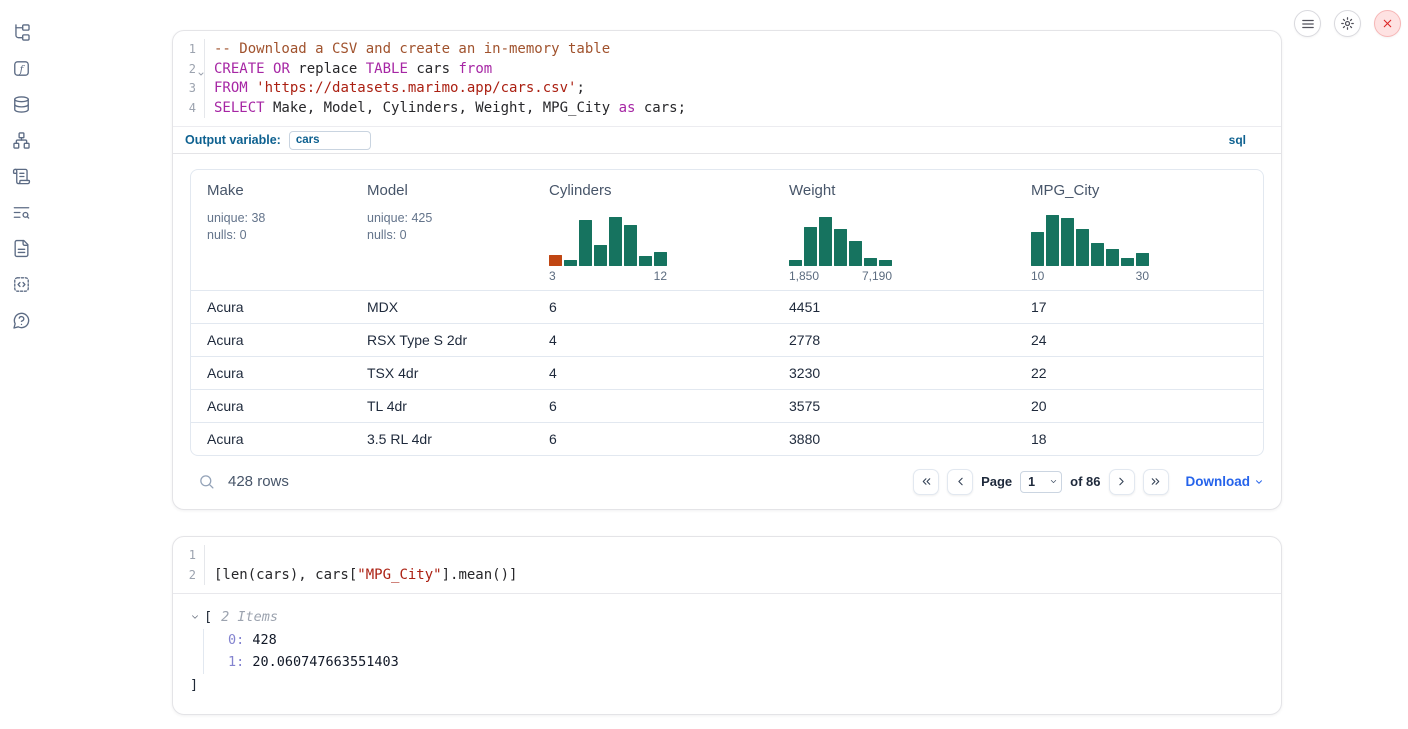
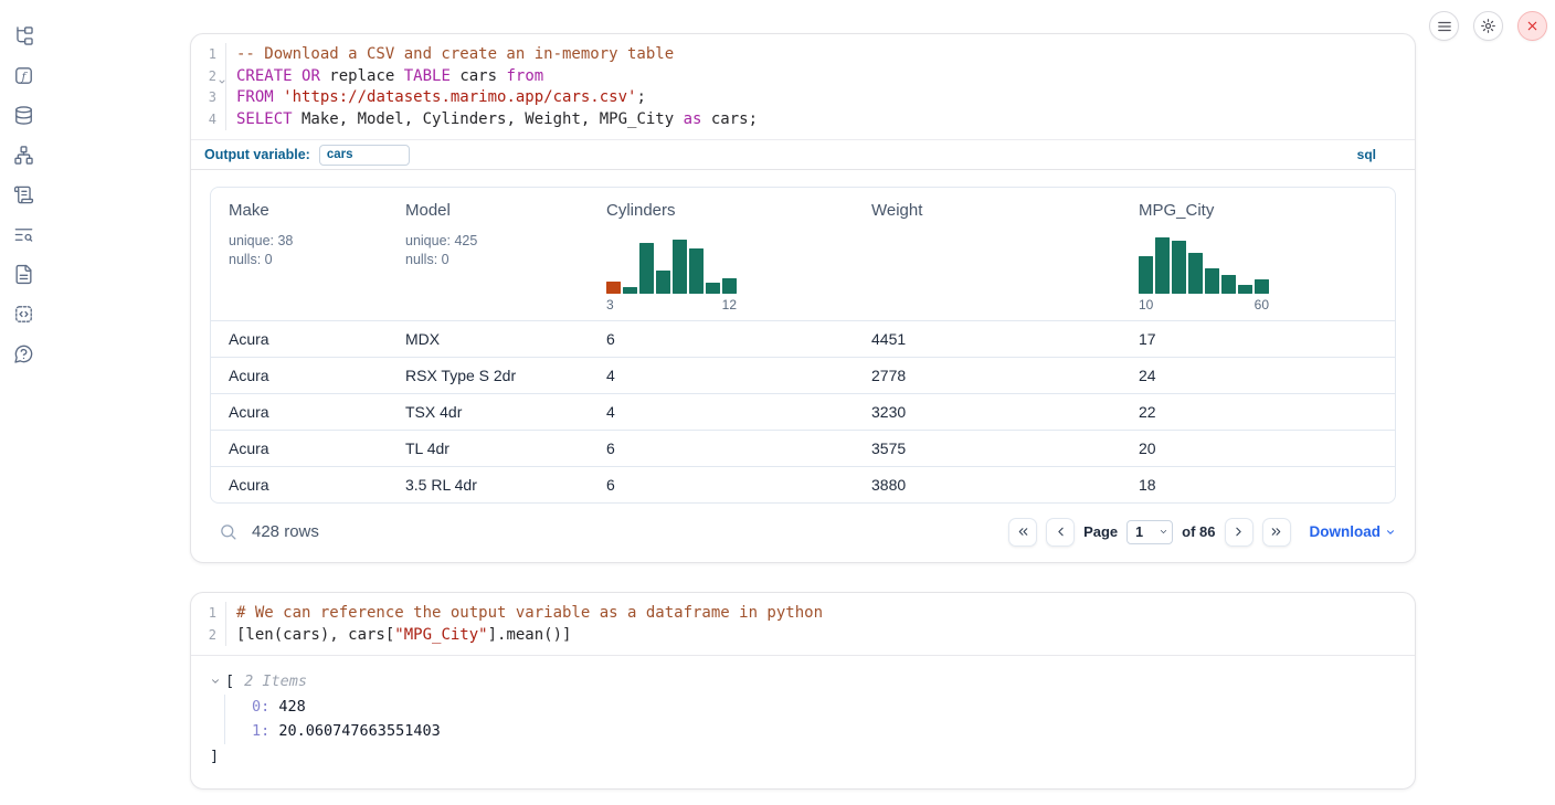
  f
  1
  -- Download a CSV and create an in-memory table
  2
  CREATE OR replace TABLE cars from
  3
  FROM 'https://datasets.marimo.app/cars.csv';
  4
  SELECT Make, Model, Cylinders, Weight, MPG_City as cars;
  Output variable:
  cars
  sql
  Make
  unique: 38
  nulls: 0
  Model
  unique: 425
  nulls: 0
  Cylinders
  3
  12
  Weight
- 1,850
- 7,190
  MPG_City
  10
- 30
+ 60
  Acura
  MDX
  6
  4451
  17
  Acura
  RSX Type S 2dr
  4
  2778
  24
  Acura
  TSX 4dr
  4
  3230
  22
  Acura
  TL 4dr
  6
  3575
  20
  Acura
  3.5 RL 4dr
  6
  3880
  18
  428 rows
  Page
  1
  of 86
  Download
  1
+ # We can reference the output variable as a dataframe in python
  2
  [len(cars), cars["MPG_City"].mean()]
  [
  2 Items
  0: 428
  1: 20.060747663551403
  ]
